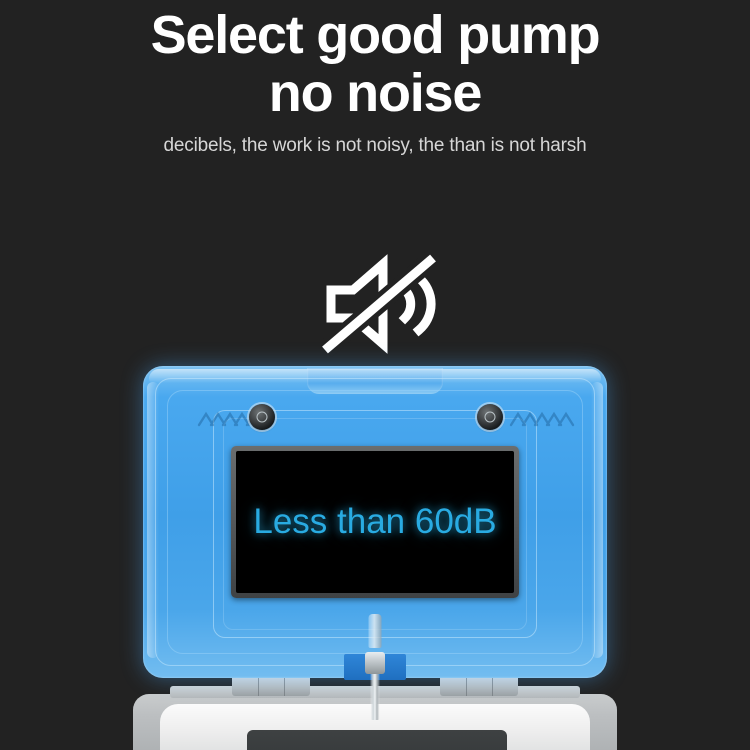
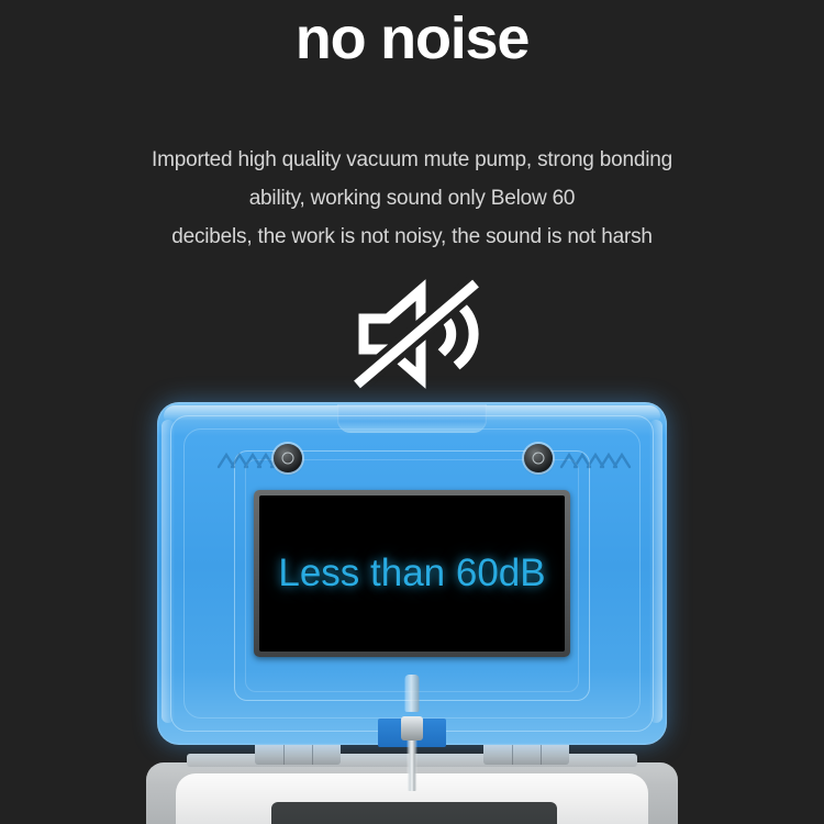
- Select good pump
  no noise
+ Imported high quality vacuum mute pump, strong bonding
+ ability, working sound only Below 60
- decibels, the work is not noisy, the than is not harsh
+ decibels, the work is not noisy, the sound is not harsh
  Less than 60dB
